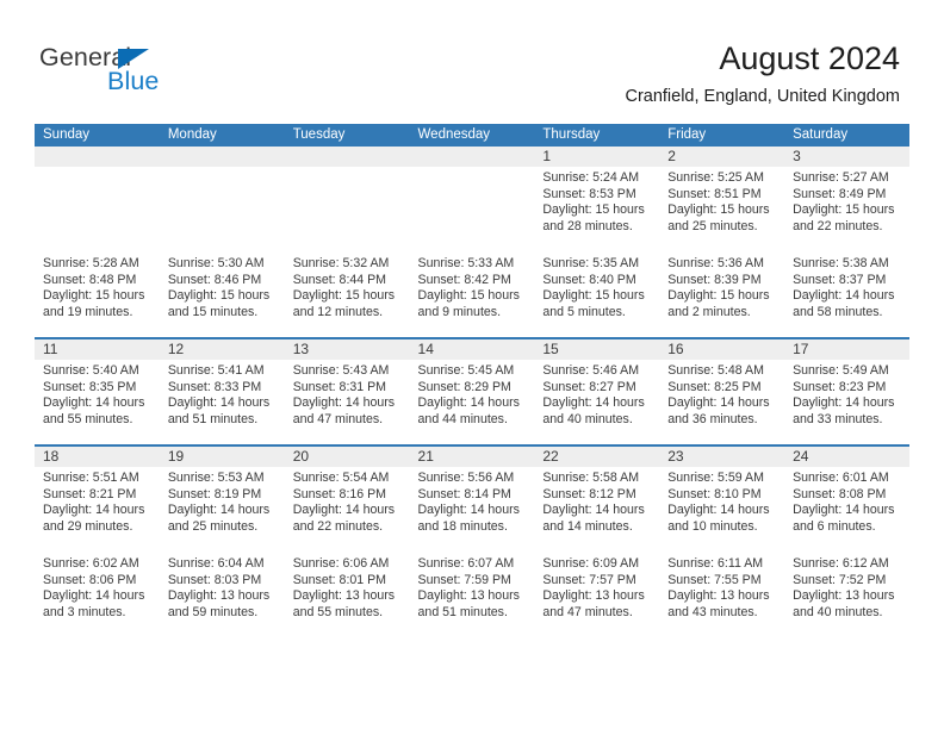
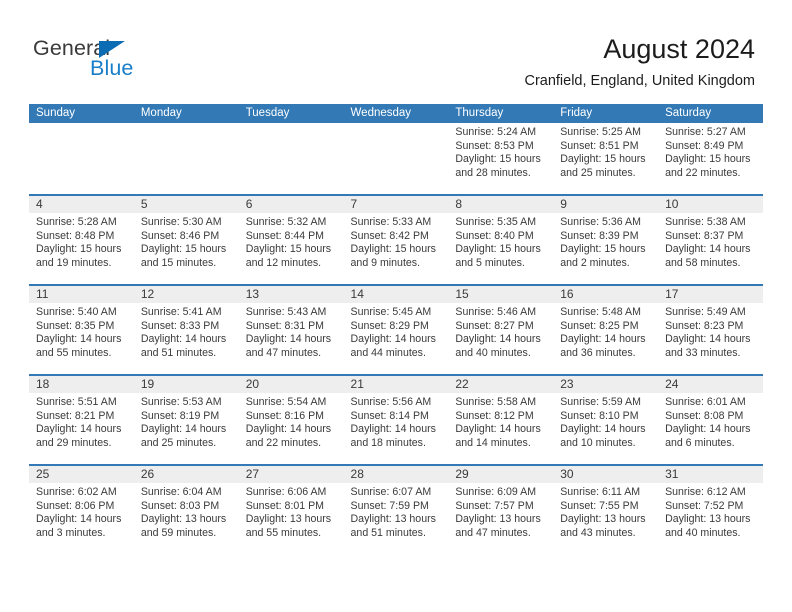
  General
  Blue
  August 2024
  Cranfield, England, United Kingdom
  Sunday	Monday	Tuesday	Wednesday	Thursday	Friday	Saturday
- 				1	2	3
  				Sunrise: 5:24 AM Sunset: 8:53 PM Daylight: 15 hours and 28 minutes.	Sunrise: 5:25 AM Sunset: 8:51 PM Daylight: 15 hours and 25 minutes.	Sunrise: 5:27 AM Sunset: 8:49 PM Daylight: 15 hours and 22 minutes.
+ 4	5	6	7	8	9	10
  Sunrise: 5:28 AM Sunset: 8:48 PM Daylight: 15 hours and 19 minutes.	Sunrise: 5:30 AM Sunset: 8:46 PM Daylight: 15 hours and 15 minutes.	Sunrise: 5:32 AM Sunset: 8:44 PM Daylight: 15 hours and 12 minutes.	Sunrise: 5:33 AM Sunset: 8:42 PM Daylight: 15 hours and 9 minutes.	Sunrise: 5:35 AM Sunset: 8:40 PM Daylight: 15 hours and 5 minutes.	Sunrise: 5:36 AM Sunset: 8:39 PM Daylight: 15 hours and 2 minutes.	Sunrise: 5:38 AM Sunset: 8:37 PM Daylight: 14 hours and 58 minutes.
  11	12	13	14	15	16	17
  Sunrise: 5:40 AM Sunset: 8:35 PM Daylight: 14 hours and 55 minutes.	Sunrise: 5:41 AM Sunset: 8:33 PM Daylight: 14 hours and 51 minutes.	Sunrise: 5:43 AM Sunset: 8:31 PM Daylight: 14 hours and 47 minutes.	Sunrise: 5:45 AM Sunset: 8:29 PM Daylight: 14 hours and 44 minutes.	Sunrise: 5:46 AM Sunset: 8:27 PM Daylight: 14 hours and 40 minutes.	Sunrise: 5:48 AM Sunset: 8:25 PM Daylight: 14 hours and 36 minutes.	Sunrise: 5:49 AM Sunset: 8:23 PM Daylight: 14 hours and 33 minutes.
  18	19	20	21	22	23	24
  Sunrise: 5:51 AM Sunset: 8:21 PM Daylight: 14 hours and 29 minutes.	Sunrise: 5:53 AM Sunset: 8:19 PM Daylight: 14 hours and 25 minutes.	Sunrise: 5:54 AM Sunset: 8:16 PM Daylight: 14 hours and 22 minutes.	Sunrise: 5:56 AM Sunset: 8:14 PM Daylight: 14 hours and 18 minutes.	Sunrise: 5:58 AM Sunset: 8:12 PM Daylight: 14 hours and 14 minutes.	Sunrise: 5:59 AM Sunset: 8:10 PM Daylight: 14 hours and 10 minutes.	Sunrise: 6:01 AM Sunset: 8:08 PM Daylight: 14 hours and 6 minutes.
+ 25	26	27	28	29	30	31
  Sunrise: 6:02 AM Sunset: 8:06 PM Daylight: 14 hours and 3 minutes.	Sunrise: 6:04 AM Sunset: 8:03 PM Daylight: 13 hours and 59 minutes.	Sunrise: 6:06 AM Sunset: 8:01 PM Daylight: 13 hours and 55 minutes.	Sunrise: 6:07 AM Sunset: 7:59 PM Daylight: 13 hours and 51 minutes.	Sunrise: 6:09 AM Sunset: 7:57 PM Daylight: 13 hours and 47 minutes.	Sunrise: 6:11 AM Sunset: 7:55 PM Daylight: 13 hours and 43 minutes.	Sunrise: 6:12 AM Sunset: 7:52 PM Daylight: 13 hours and 40 minutes.
